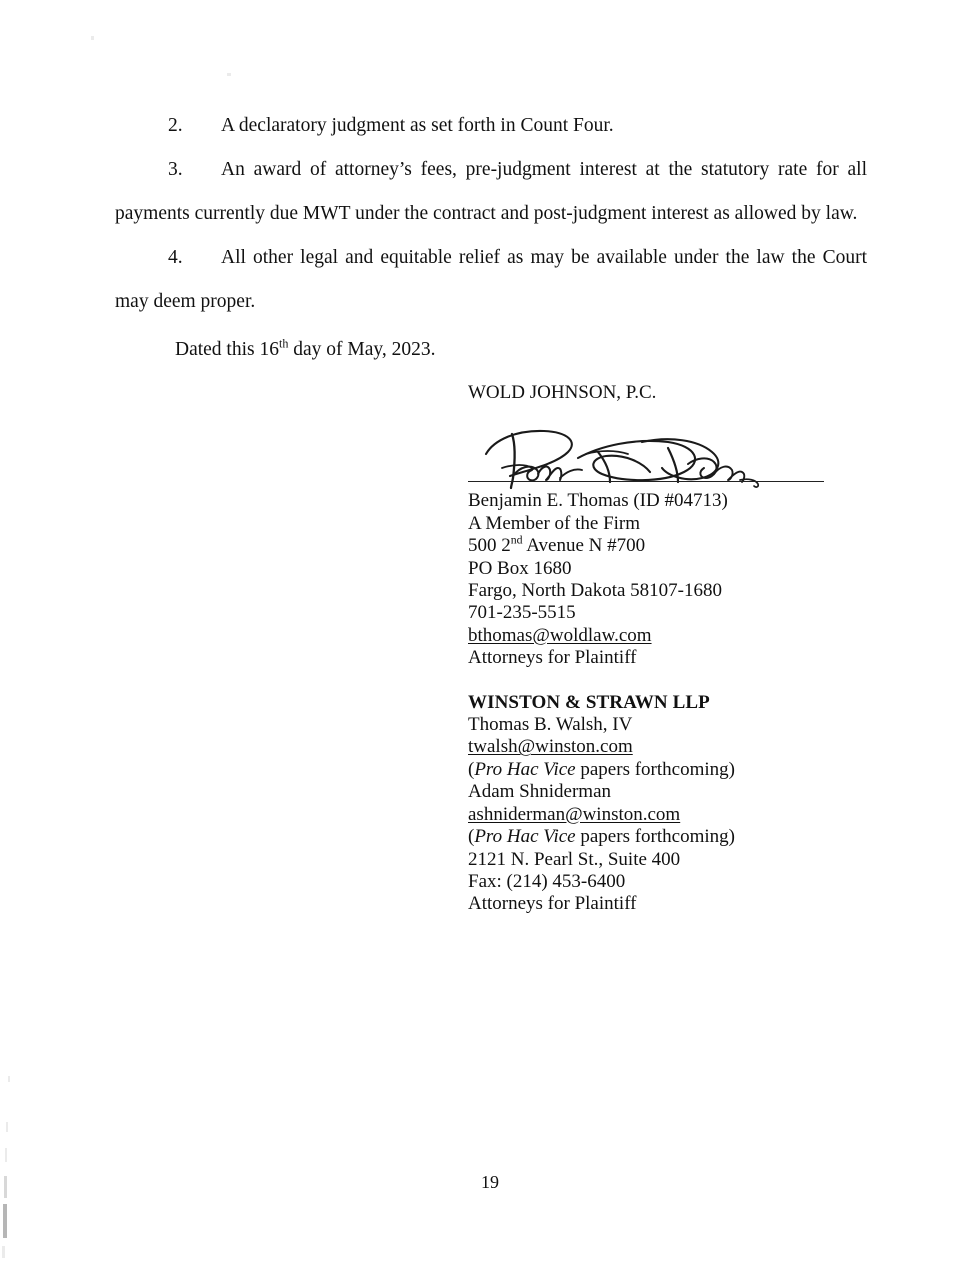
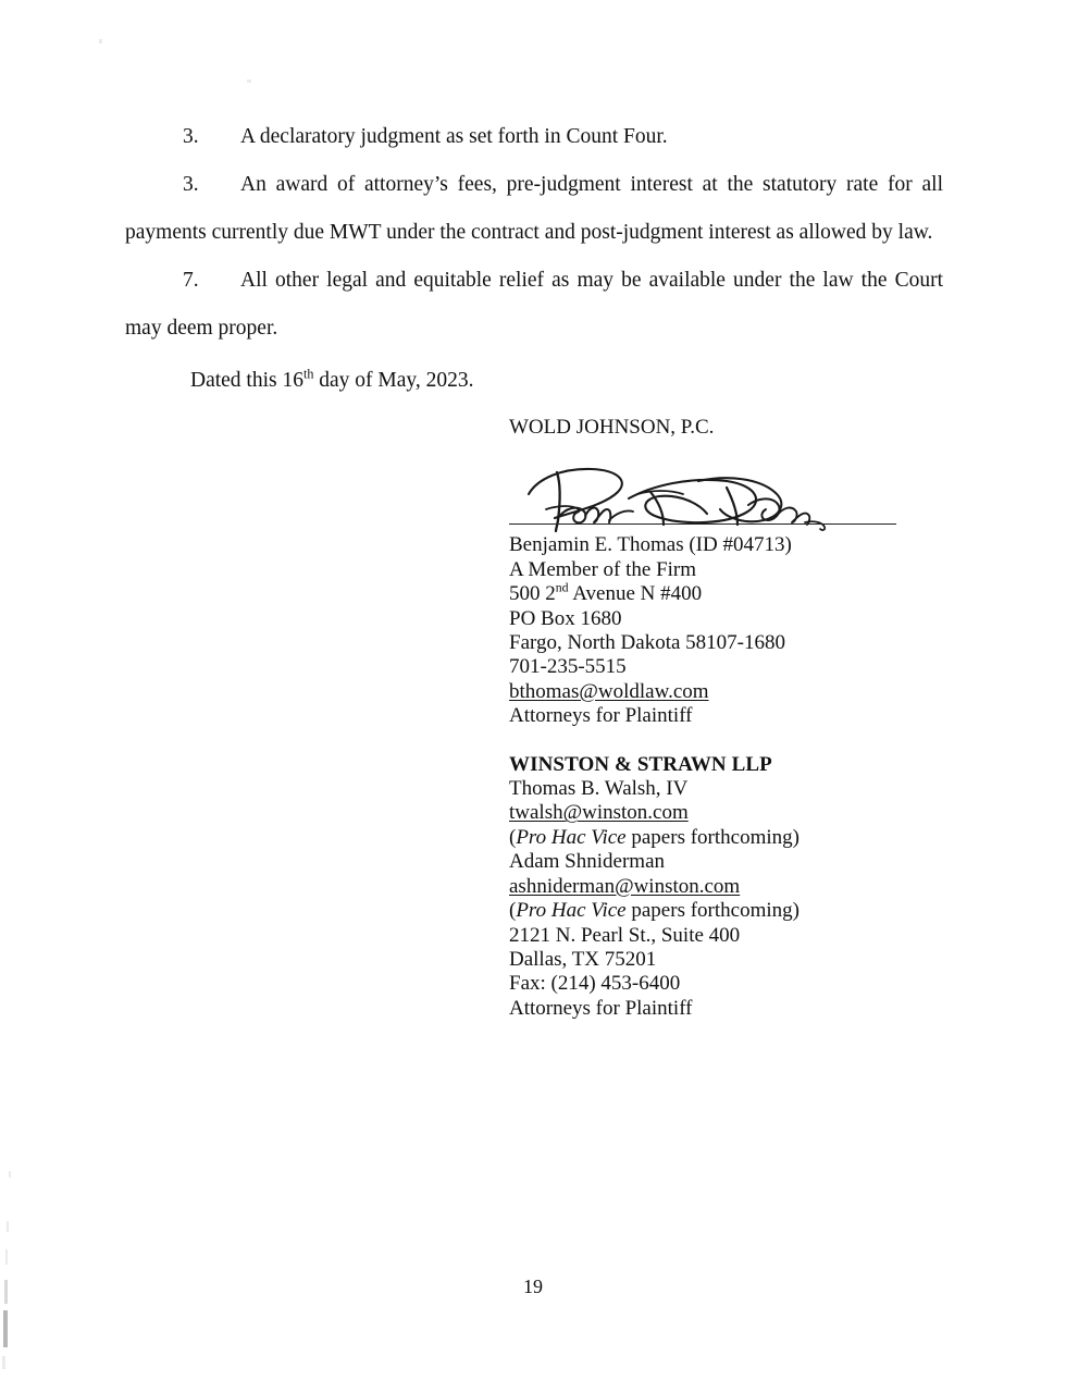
- 2. A declaratory judgment as set forth in Count Four.
+ 3. A declaratory judgment as set forth in Count Four.
  3. An award of attorney’s fees, pre-judgment interest at the statutory rate for all payments currently due MWT under the contract and post-judgment interest as allowed by law.
- 4. All other legal and equitable relief as may be available under the law the Court may deem proper.
+ 7. All other legal and equitable relief as may be available under the law the Court may deem proper.
  Dated this 16th day of May, 2023.
  WOLD JOHNSON, P.C.
  Benjamin E. Thomas (ID #04713)
  A Member of the Firm
- 500 2nd Avenue N #700
+ 500 2nd Avenue N #400
  PO Box 1680
  Fargo, North Dakota 58107-1680
  701-235-5515
  bthomas@woldlaw.com
  Attorneys for Plaintiff
  WINSTON & STRAWN LLP
  Thomas B. Walsh, IV
  twalsh@winston.com
  (Pro Hac Vice papers forthcoming)
  Adam Shniderman
  ashniderman@winston.com
  (Pro Hac Vice papers forthcoming)
  2121 N. Pearl St., Suite 400
+ Dallas, TX 75201
  Fax: (214) 453-6400
  Attorneys for Plaintiff
  19
